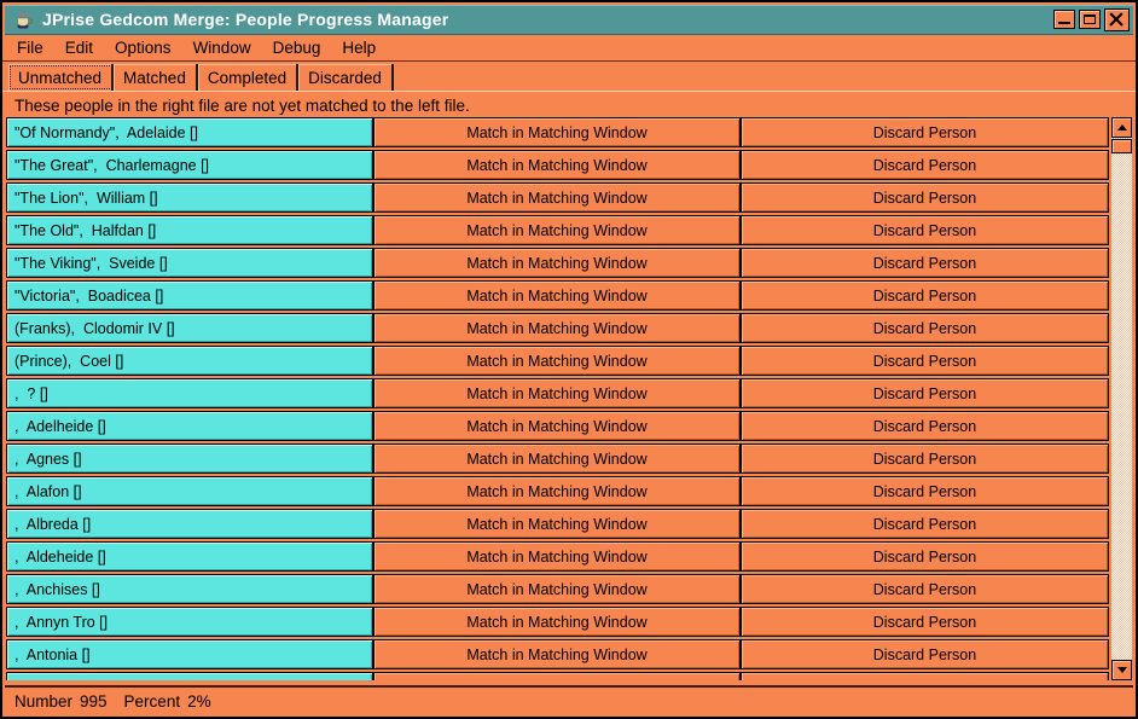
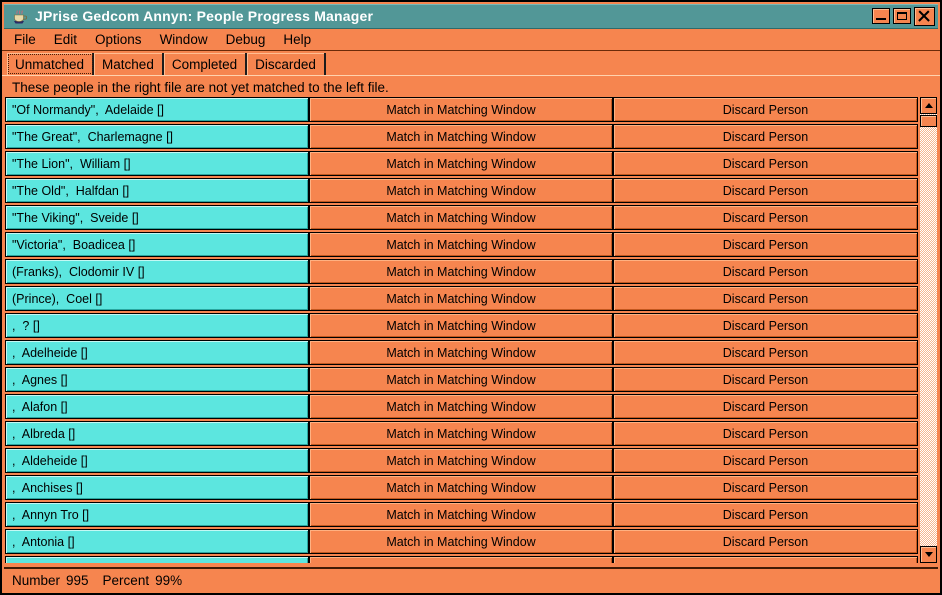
- JPrise Gedcom Merge: People Progress Manager
+ JPrise Gedcom Annyn: People Progress Manager
  File
  Edit
  Options
  Window
  Debug
  Help
  Unmatched
  Matched
  Completed
  Discarded
  These people in the right file are not yet matched to the left file.
  "Of Normandy", Adelaide []
  Match in Matching Window
  Discard Person
  "The Great", Charlemagne []
  Match in Matching Window
  Discard Person
  "The Lion", William []
  Match in Matching Window
  Discard Person
  "The Old", Halfdan []
  Match in Matching Window
  Discard Person
  "The Viking", Sveide []
  Match in Matching Window
  Discard Person
  "Victoria", Boadicea []
  Match in Matching Window
  Discard Person
  (Franks), Clodomir IV []
  Match in Matching Window
  Discard Person
  (Prince), Coel []
  Match in Matching Window
  Discard Person
  , ? []
  Match in Matching Window
  Discard Person
  , Adelheide []
  Match in Matching Window
  Discard Person
  , Agnes []
  Match in Matching Window
  Discard Person
  , Alafon []
  Match in Matching Window
  Discard Person
  , Albreda []
  Match in Matching Window
  Discard Person
  , Aldeheide []
  Match in Matching Window
  Discard Person
  , Anchises []
  Match in Matching Window
  Discard Person
  , Annyn Tro []
  Match in Matching Window
  Discard Person
  , Antonia []
  Match in Matching Window
  Discard Person
  Number
  995
  Percent
- 2%
+ 99%
